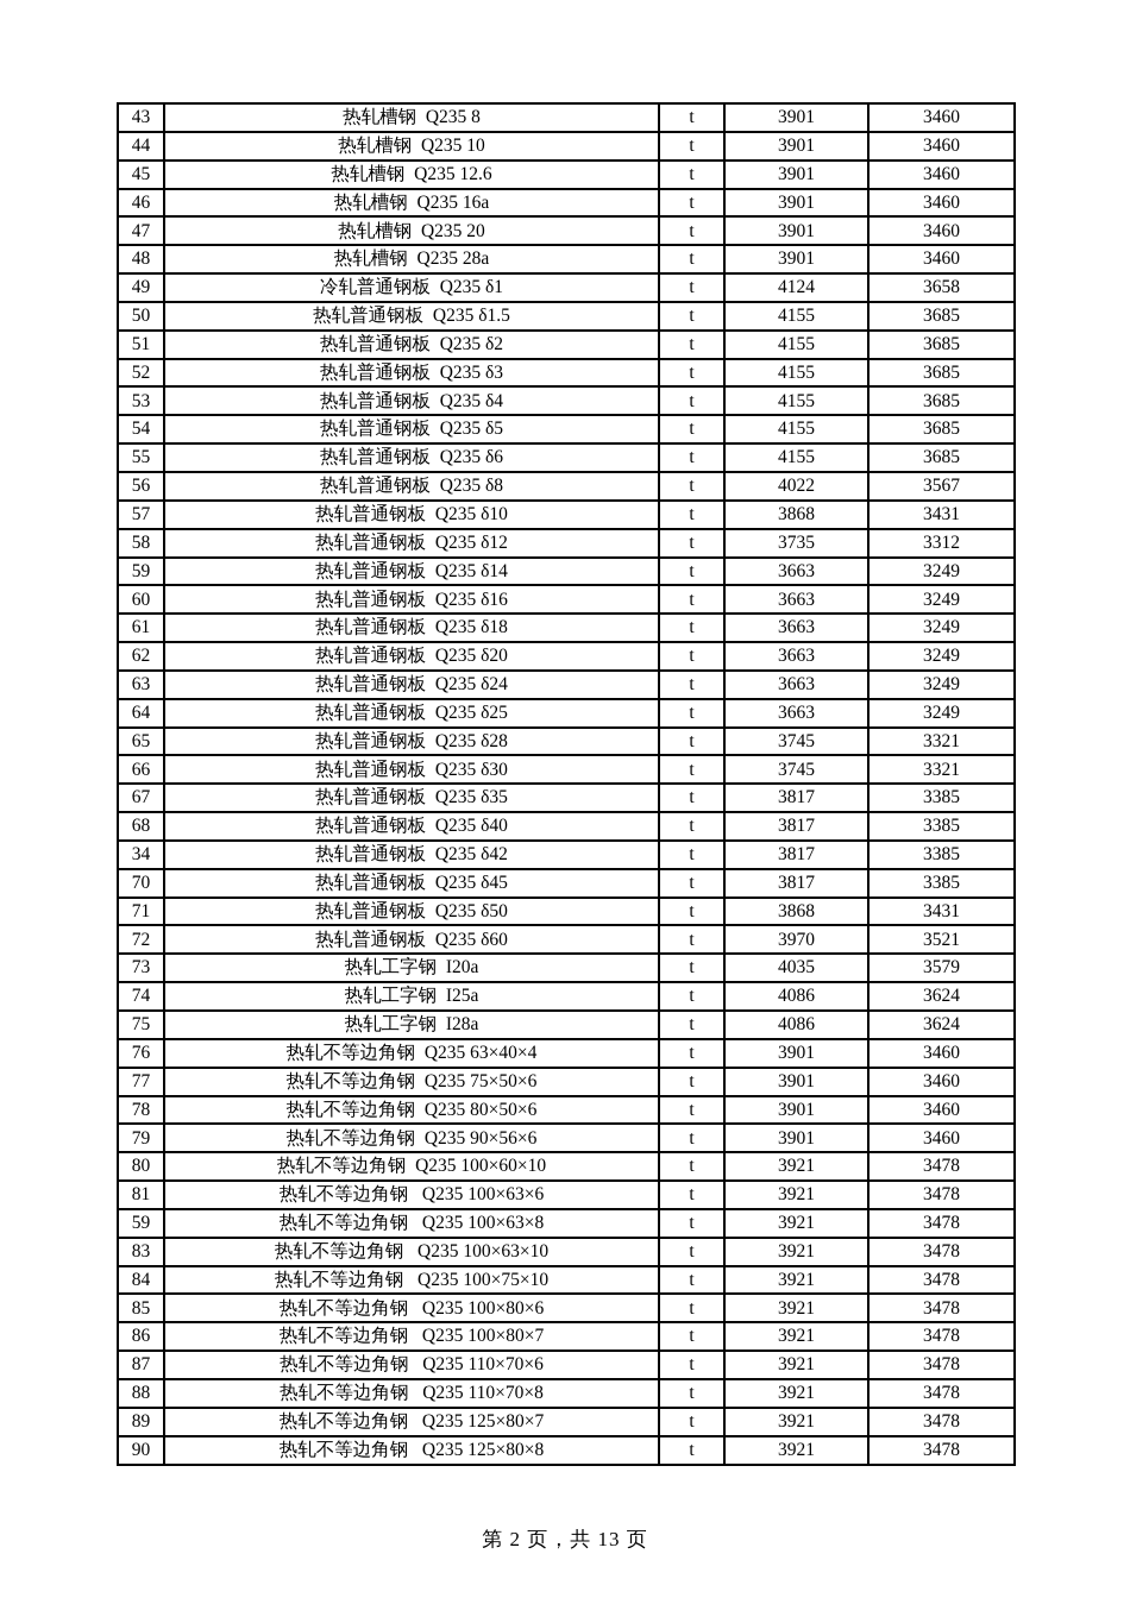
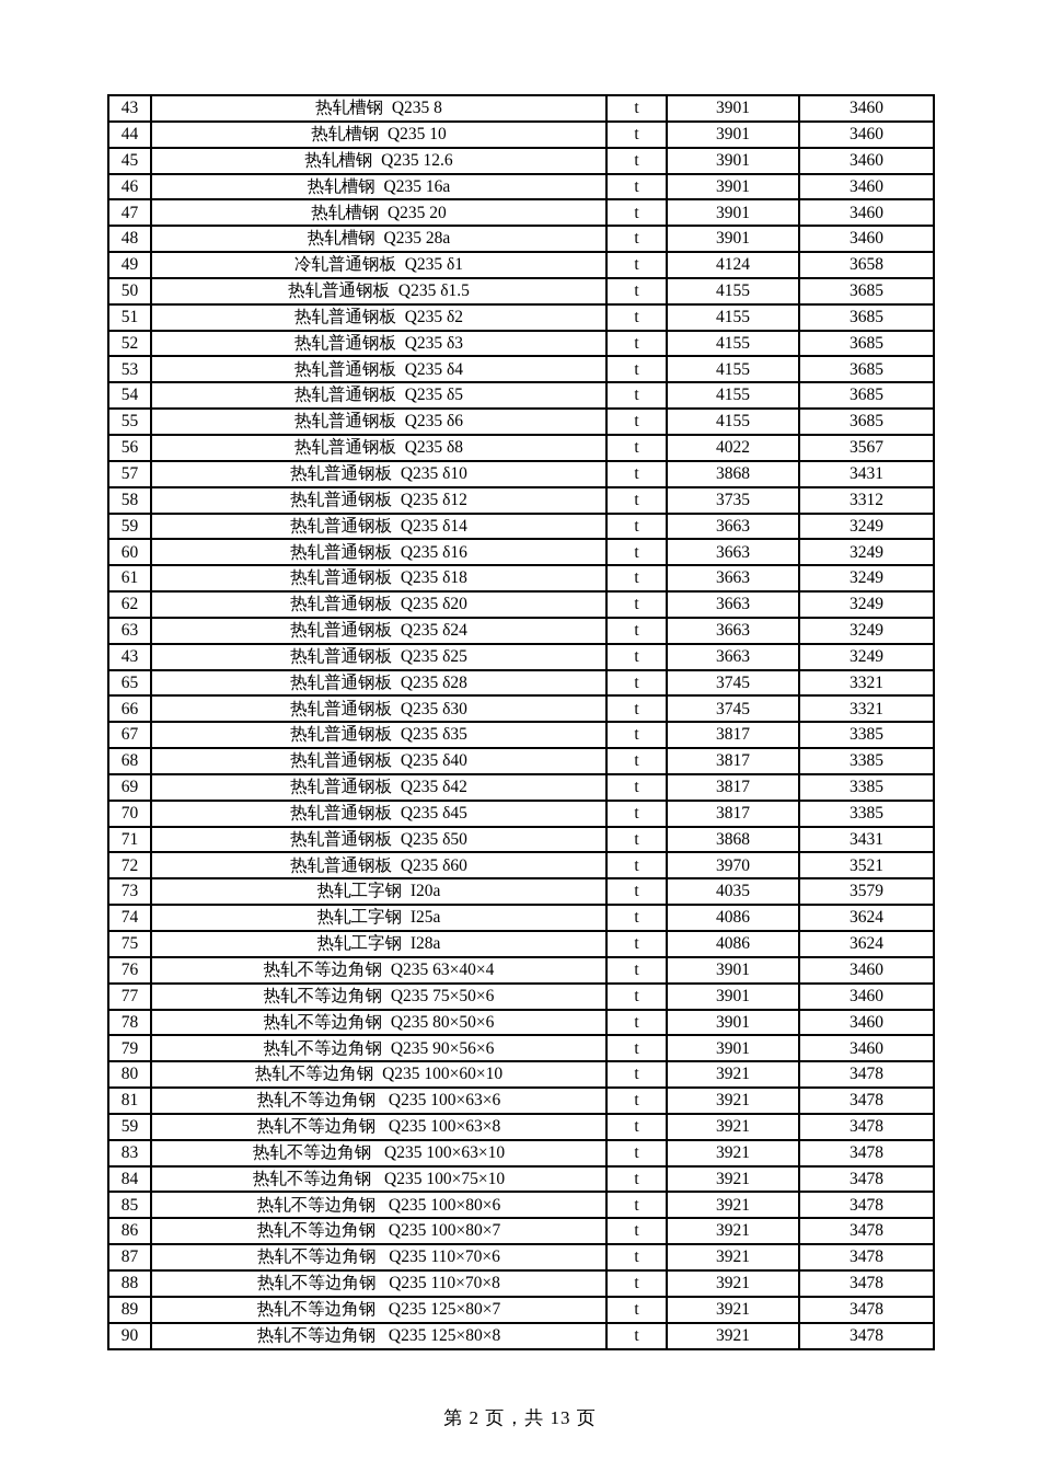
  43	热轧槽钢 Q235 8	t	3901	3460
  44	热轧槽钢 Q235 10	t	3901	3460
  45	热轧槽钢 Q235 12.6	t	3901	3460
  46	热轧槽钢 Q235 16a	t	3901	3460
  47	热轧槽钢 Q235 20	t	3901	3460
  48	热轧槽钢 Q235 28a	t	3901	3460
  49	冷轧普通钢板 Q235 δ1	t	4124	3658
  50	热轧普通钢板 Q235 δ1.5	t	4155	3685
  51	热轧普通钢板 Q235 δ2	t	4155	3685
  52	热轧普通钢板 Q235 δ3	t	4155	3685
  53	热轧普通钢板 Q235 δ4	t	4155	3685
  54	热轧普通钢板 Q235 δ5	t	4155	3685
  55	热轧普通钢板 Q235 δ6	t	4155	3685
  56	热轧普通钢板 Q235 δ8	t	4022	3567
  57	热轧普通钢板 Q235 δ10	t	3868	3431
  58	热轧普通钢板 Q235 δ12	t	3735	3312
  59	热轧普通钢板 Q235 δ14	t	3663	3249
  60	热轧普通钢板 Q235 δ16	t	3663	3249
  61	热轧普通钢板 Q235 δ18	t	3663	3249
  62	热轧普通钢板 Q235 δ20	t	3663	3249
  63	热轧普通钢板 Q235 δ24	t	3663	3249
- 64	热轧普通钢板 Q235 δ25	t	3663	3249
+ 43	热轧普通钢板 Q235 δ25	t	3663	3249
  65	热轧普通钢板 Q235 δ28	t	3745	3321
  66	热轧普通钢板 Q235 δ30	t	3745	3321
  67	热轧普通钢板 Q235 δ35	t	3817	3385
  68	热轧普通钢板 Q235 δ40	t	3817	3385
- 34	热轧普通钢板 Q235 δ42	t	3817	3385
+ 69	热轧普通钢板 Q235 δ42	t	3817	3385
  70	热轧普通钢板 Q235 δ45	t	3817	3385
  71	热轧普通钢板 Q235 δ50	t	3868	3431
  72	热轧普通钢板 Q235 δ60	t	3970	3521
  73	热轧工字钢 I20a	t	4035	3579
  74	热轧工字钢 I25a	t	4086	3624
  75	热轧工字钢 I28a	t	4086	3624
  76	热轧不等边角钢 Q235 63×40×4	t	3901	3460
  77	热轧不等边角钢 Q235 75×50×6	t	3901	3460
  78	热轧不等边角钢 Q235 80×50×6	t	3901	3460
  79	热轧不等边角钢 Q235 90×56×6	t	3901	3460
  80	热轧不等边角钢 Q235 100×60×10	t	3921	3478
  81	热轧不等边角钢 Q235 100×63×6	t	3921	3478
  59	热轧不等边角钢 Q235 100×63×8	t	3921	3478
  83	热轧不等边角钢 Q235 100×63×10	t	3921	3478
  84	热轧不等边角钢 Q235 100×75×10	t	3921	3478
  85	热轧不等边角钢 Q235 100×80×6	t	3921	3478
  86	热轧不等边角钢 Q235 100×80×7	t	3921	3478
  87	热轧不等边角钢 Q235 110×70×6	t	3921	3478
  88	热轧不等边角钢 Q235 110×70×8	t	3921	3478
  89	热轧不等边角钢 Q235 125×80×7	t	3921	3478
  90	热轧不等边角钢 Q235 125×80×8	t	3921	3478
  第 2 页，共 13 页
